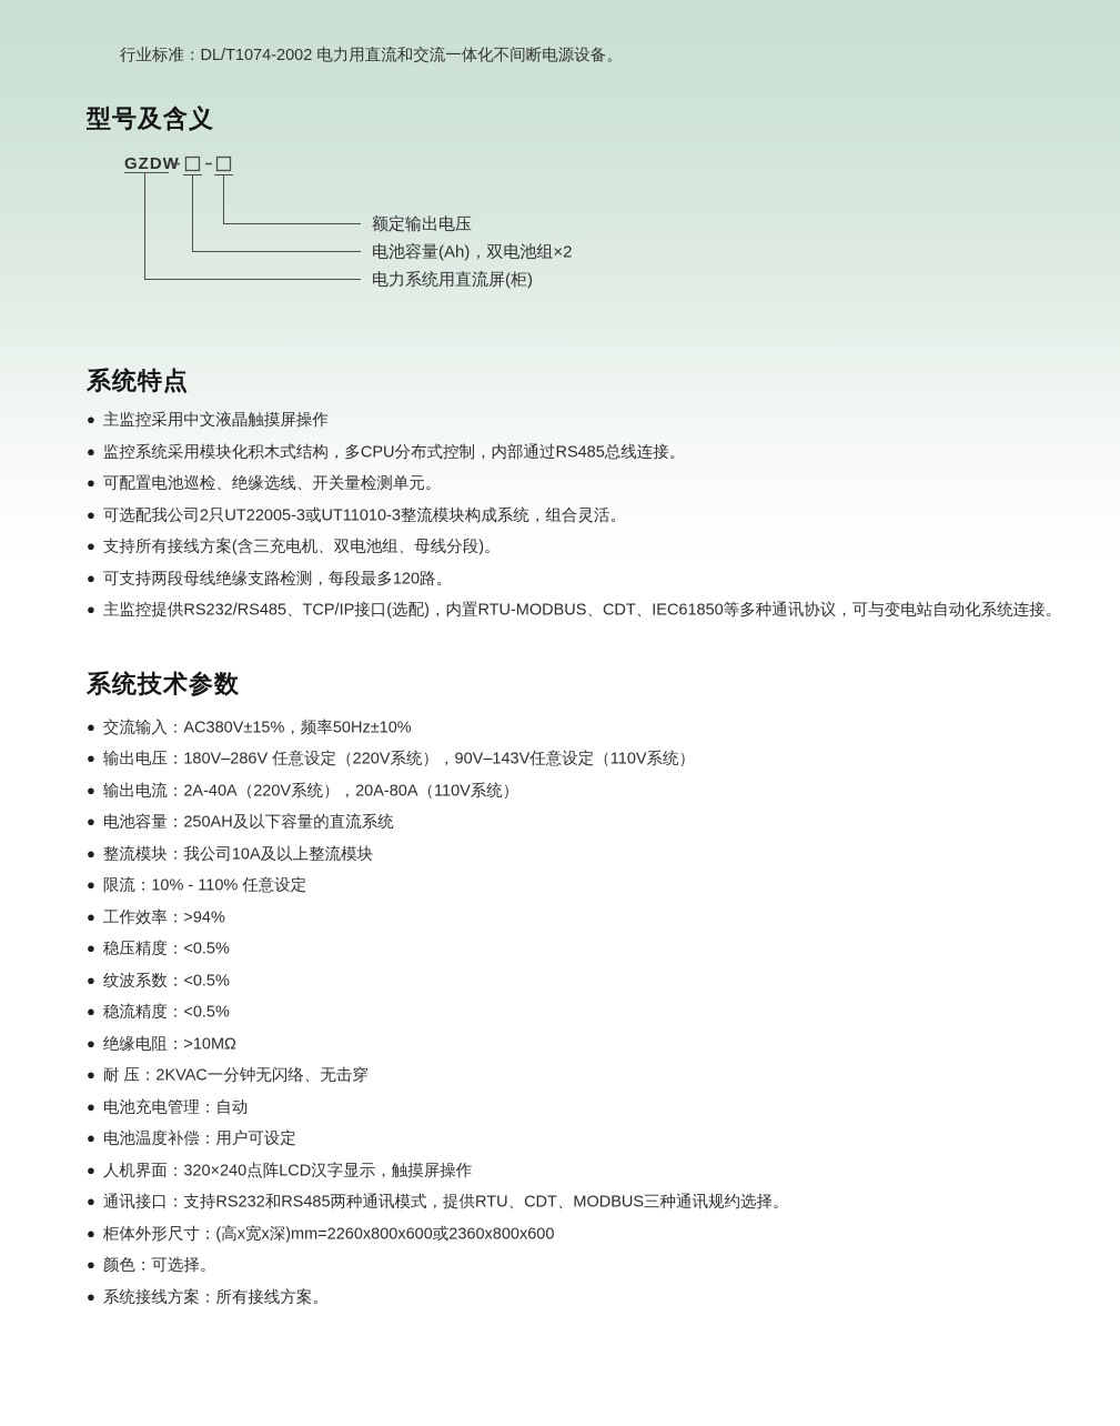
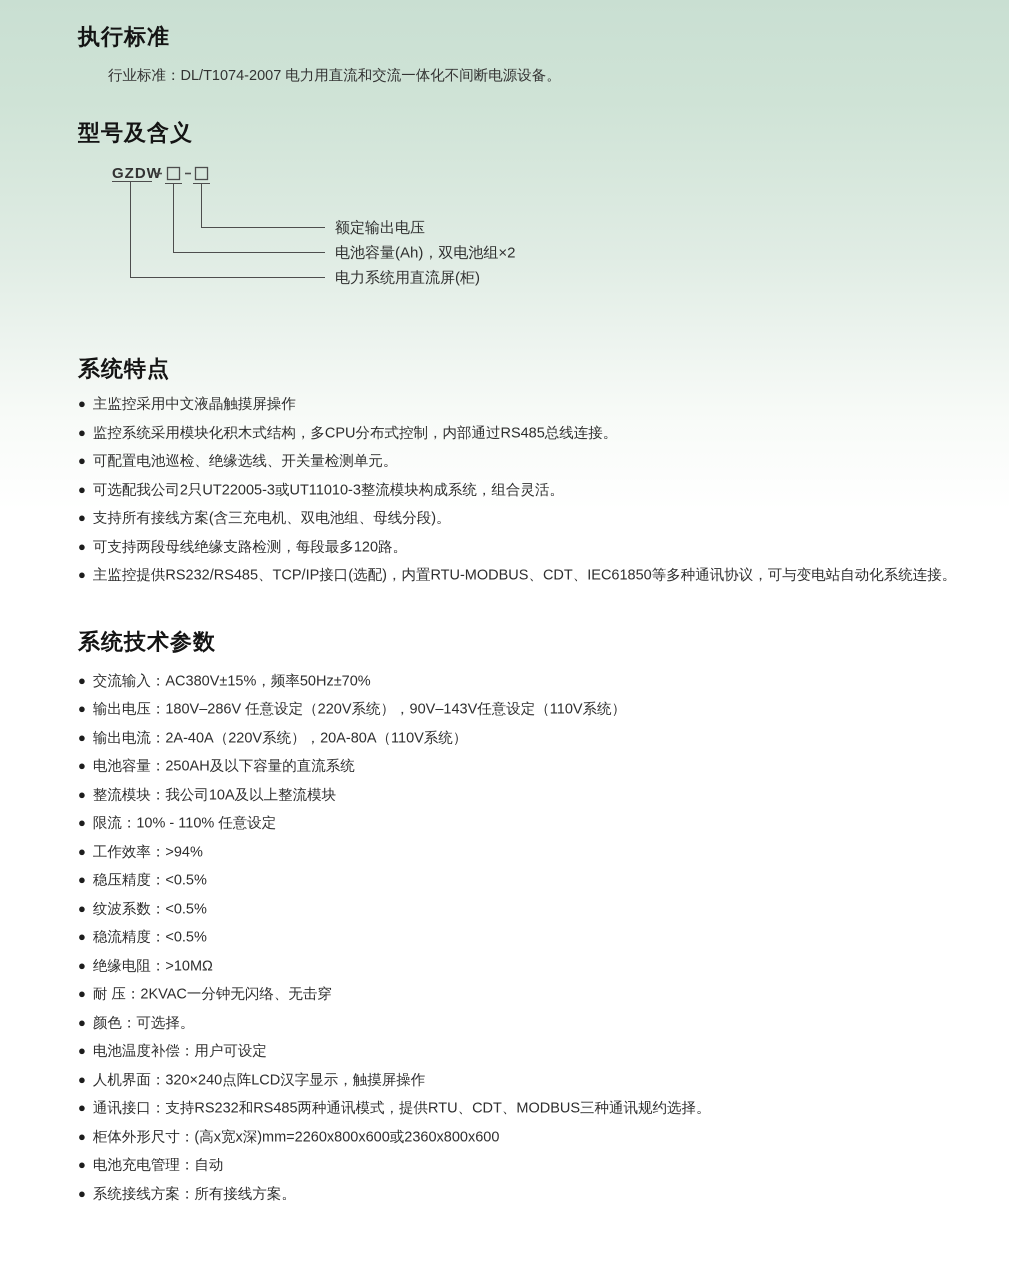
+ 执行标准
- 行业标准：DL/T1074-2002 电力用直流和交流一体化不间断电源设备。
+ 行业标准：DL/T1074-2007 电力用直流和交流一体化不间断电源设备。
  型号及含义
  GZDW
  额定输出电压
  电池容量(Ah)，双电池组×2
  电力系统用直流屏(柜)
  系统特点
  ● 主监控采用中文液晶触摸屏操作
  ● 监控系统采用模块化积木式结构，多CPU分布式控制，内部通过RS485总线连接。
  ● 可配置电池巡检、绝缘选线、开关量检测单元。
  ● 可选配我公司2只UT22005-3或UT11010-3整流模块构成系统，组合灵活。
  ● 支持所有接线方案(含三充电机、双电池组、母线分段)。
  ● 可支持两段母线绝缘支路检测，每段最多120路。
  ● 主监控提供RS232/RS485、TCP/IP接口(选配)，内置RTU-MODBUS、CDT、IEC61850等多种通讯协议，可与变电站自动化系统连接。
  系统技术参数
- ● 交流输入：AC380V±15%，频率50Hz±10%
+ ● 交流输入：AC380V±15%，频率50Hz±70%
  ● 输出电压：180V–286V 任意设定（220V系统），90V–143V任意设定（110V系统）
  ● 输出电流：2A-40A（220V系统），20A-80A（110V系统）
  ● 电池容量：250AH及以下容量的直流系统
  ● 整流模块：我公司10A及以上整流模块
  ● 限流：10% - 110% 任意设定
  ● 工作效率：>94%
  ● 稳压精度：<0.5%
  ● 纹波系数：<0.5%
  ● 稳流精度：<0.5%
  ● 绝缘电阻：>10MΩ
  ● 耐 压：2KVAC一分钟无闪络、无击穿
- ● 电池充电管理：自动
+ ● 颜色：可选择。
  ● 电池温度补偿：用户可设定
  ● 人机界面：320×240点阵LCD汉字显示，触摸屏操作
  ● 通讯接口：支持RS232和RS485两种通讯模式，提供RTU、CDT、MODBUS三种通讯规约选择。
  ● 柜体外形尺寸：(高x宽x深)mm=2260x800x600或2360x800x600
- ● 颜色：可选择。
+ ● 电池充电管理：自动
  ● 系统接线方案：所有接线方案。
